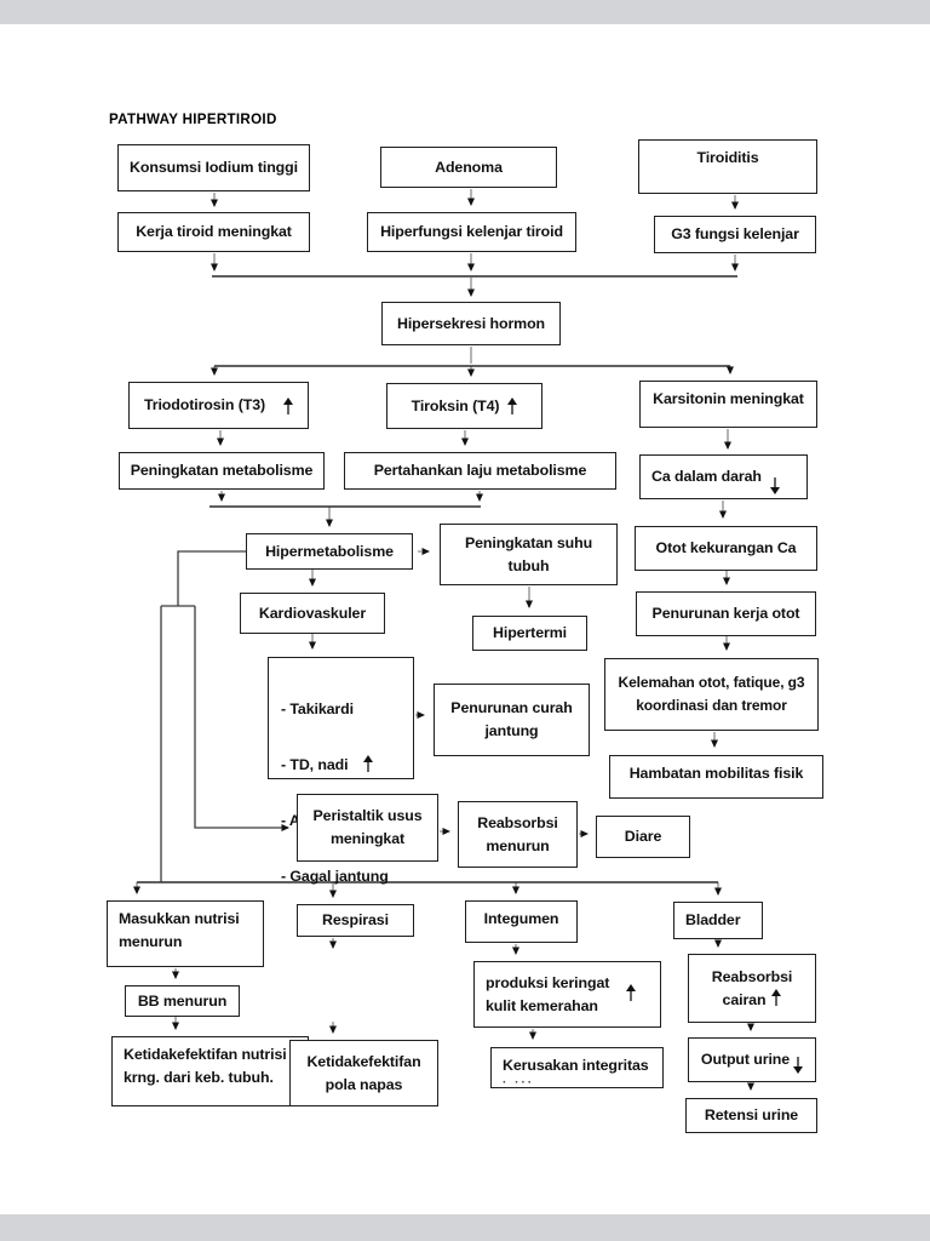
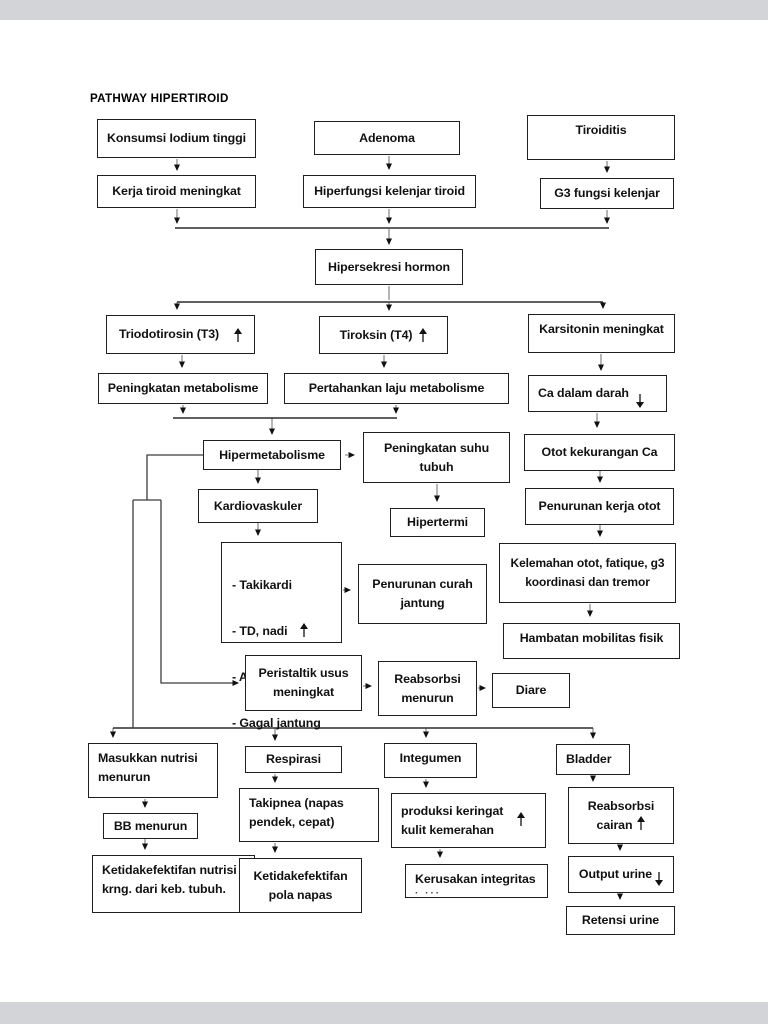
  PATHWAY HIPERTIROID
  Konsumsi Iodium tinggi
  Adenoma
  Tiroiditis
  Kerja tiroid meningkat
  Hiperfungsi kelenjar tiroid
  G3 fungsi kelenjar
  Hipersekresi hormon
  Triodotirosin (T3)
  Tiroksin (T4)
  Karsitonin meningkat
  Peningkatan metabolisme
  Pertahankan laju metabolisme
  Ca dalam darah
  Hipermetabolisme
  Peningkatan suhu
  tubuh
  Kardiovaskuler
  Hipertermi
  Otot kekurangan Ca
  Penurunan kerja otot
  - Takikardi
  - TD, nadi
  - Gagal jantung
  Penurunan curah
  jantung
  Kelemahan otot, fatique, g3
  koordinasi dan tremor
  Hambatan mobilitas fisik
  Peristaltik usus
  meningkat
  Reabsorbsi
  menurun
  Diare
  Masukkan nutrisi
  menurun
  Respirasi
  Integumen
  Bladder
  BB menurun
+ Takipnea (napas
+ pendek, cepat)
  produksi keringat
  kulit kemerahan
  Reabsorbsi
  cairan
  Ketidakefektifan nutrisi
  krng. dari keb. tubuh.
  Ketidakefektifan
  pola napas
  Kerusakan integritas
  · ···
  Output urine
  Retensi urine
